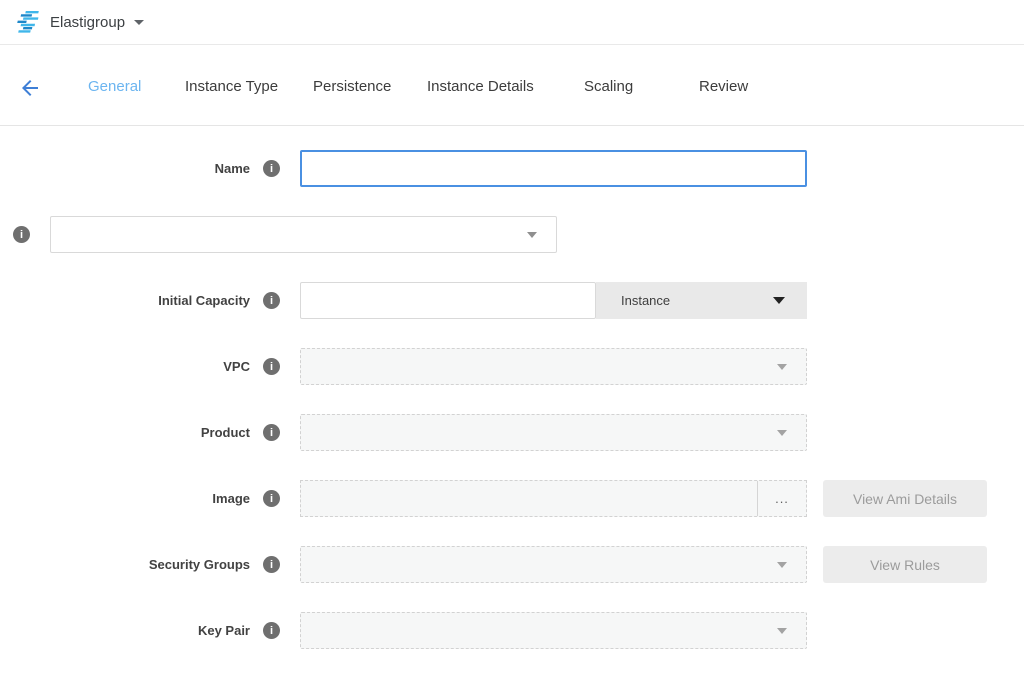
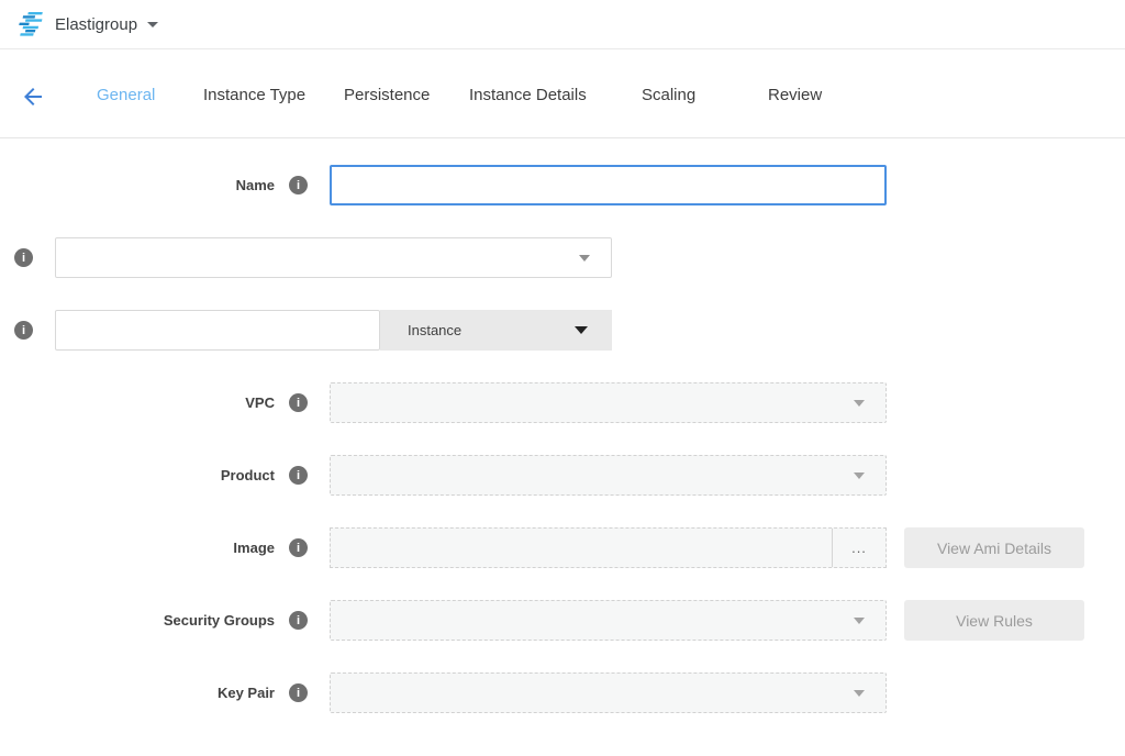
  Elastigroup
  General
  Instance Type
  Persistence
  Instance Details
  Scaling
  Review
  Name
  i
  i
- Initial Capacity
  i
  Instance
  VPC
  i
  Product
  i
  Image
  i
  ...
  View Ami Details
  Security Groups
  i
  View Rules
  Key Pair
  i
